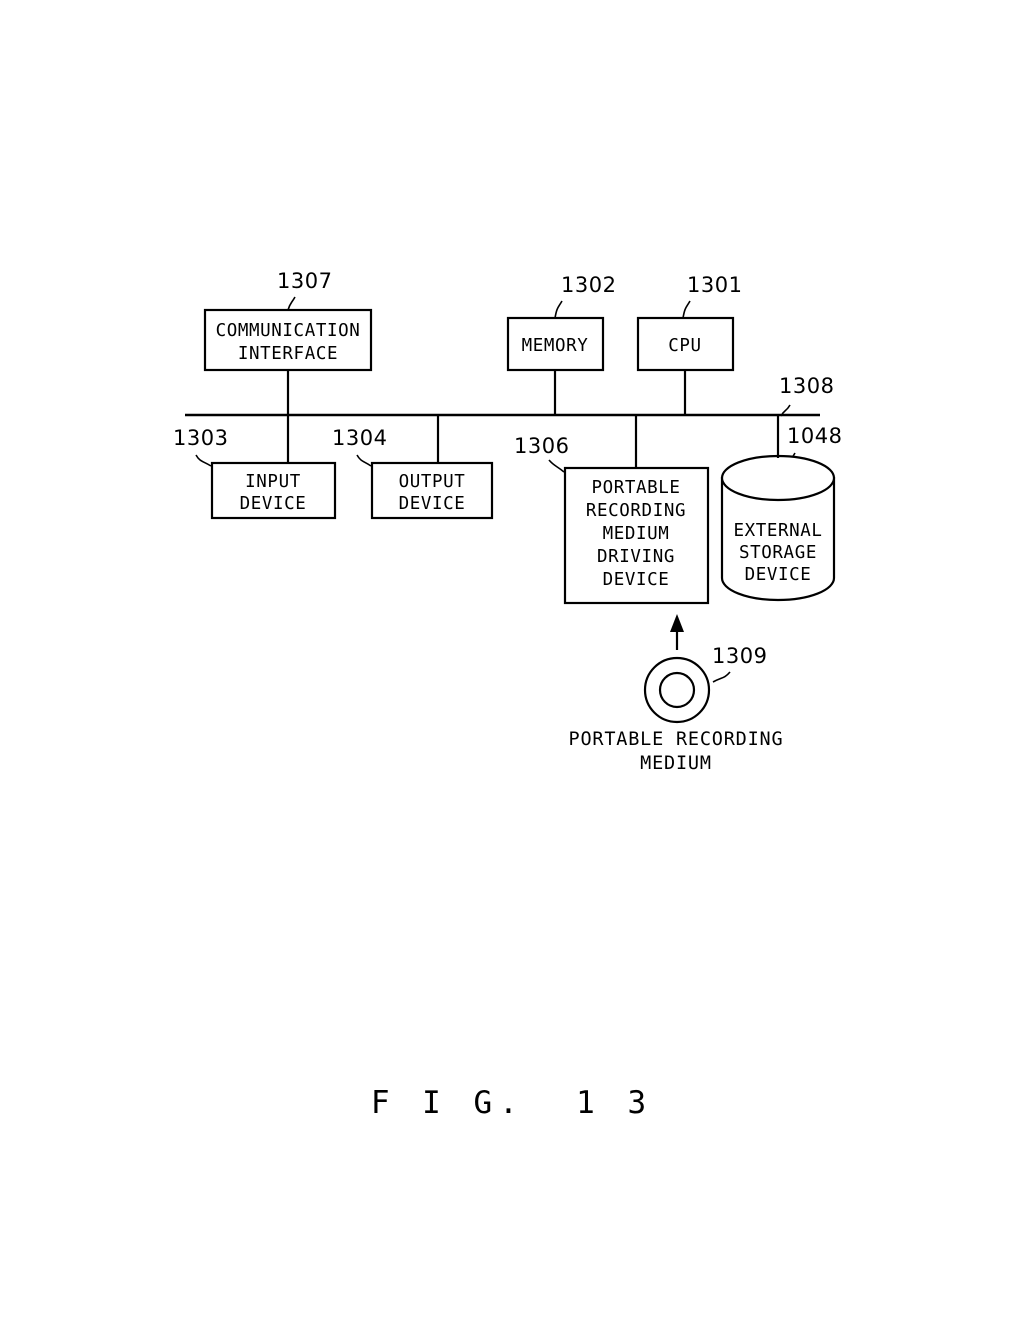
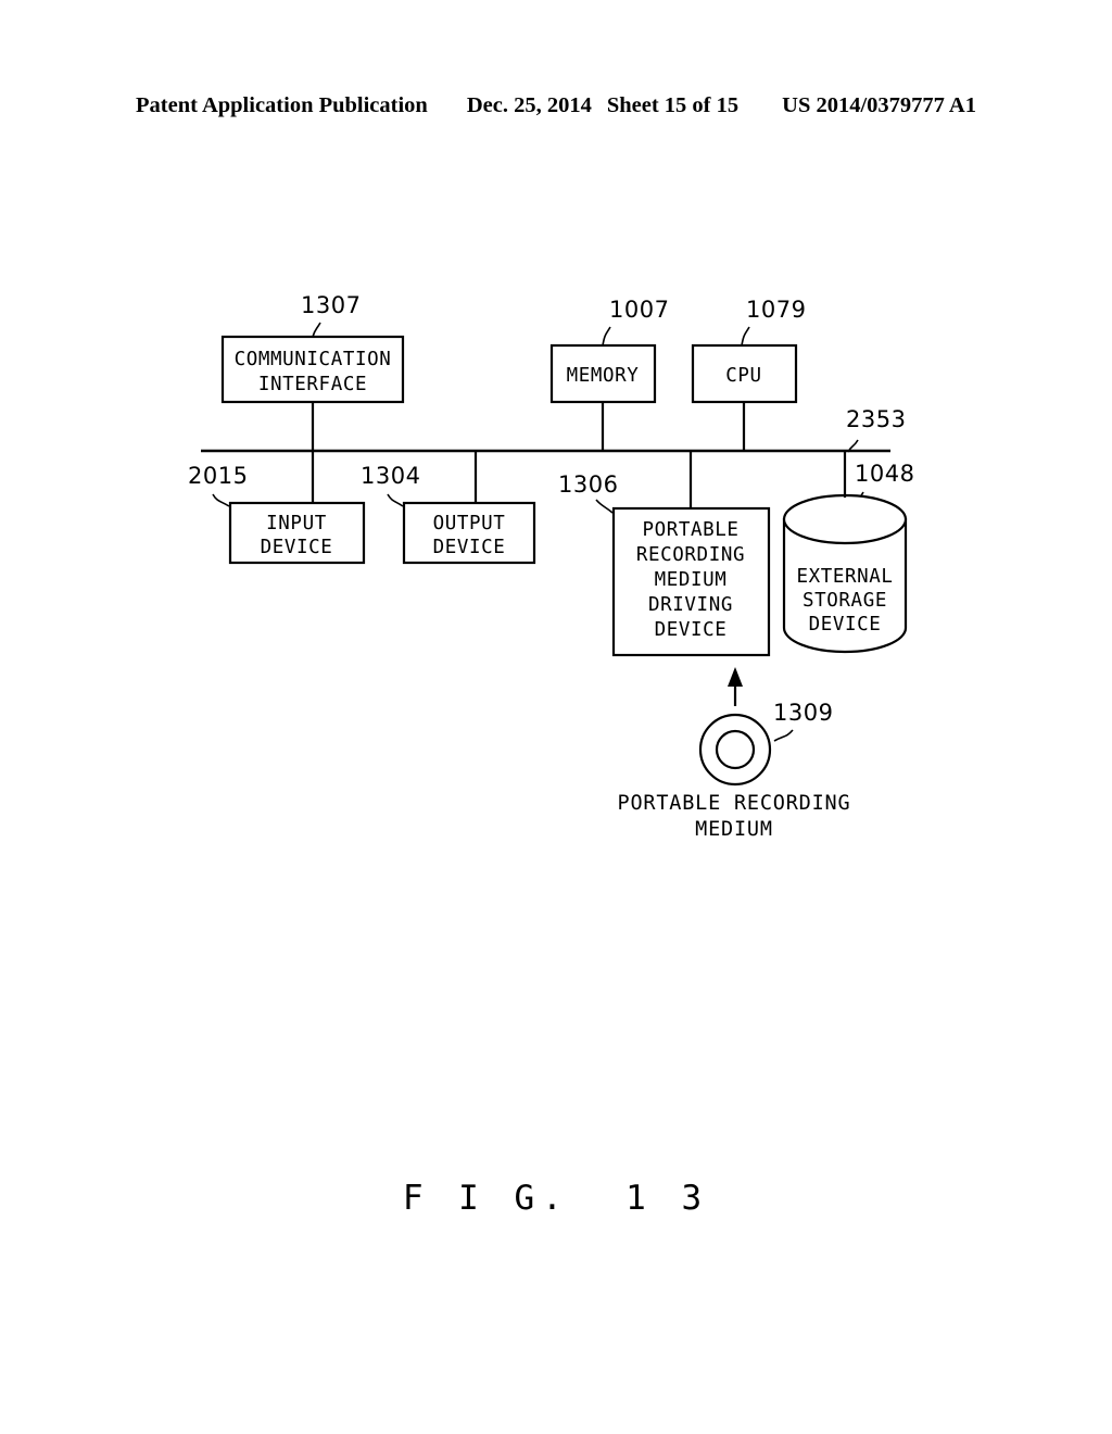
+ Patent Application Publication
+ Dec. 25, 2014
+ Sheet 15 of 15
+ US 2014/0379777 A1
- 1308
+ 2353
  1307
  COMMUNICATION
  INTERFACE
- 1302
+ 1007
  MEMORY
- 1301
+ 1079
  CPU
- 1303
+ 2015
  INPUT
  DEVICE
  1304
  OUTPUT
  DEVICE
  1306
  PORTABLE
  RECORDING
  MEDIUM
  DRIVING
  DEVICE
  1048
  EXTERNAL
  STORAGE
  DEVICE
  1309
  PORTABLE RECORDING
  MEDIUM
  F I G. 1 3
